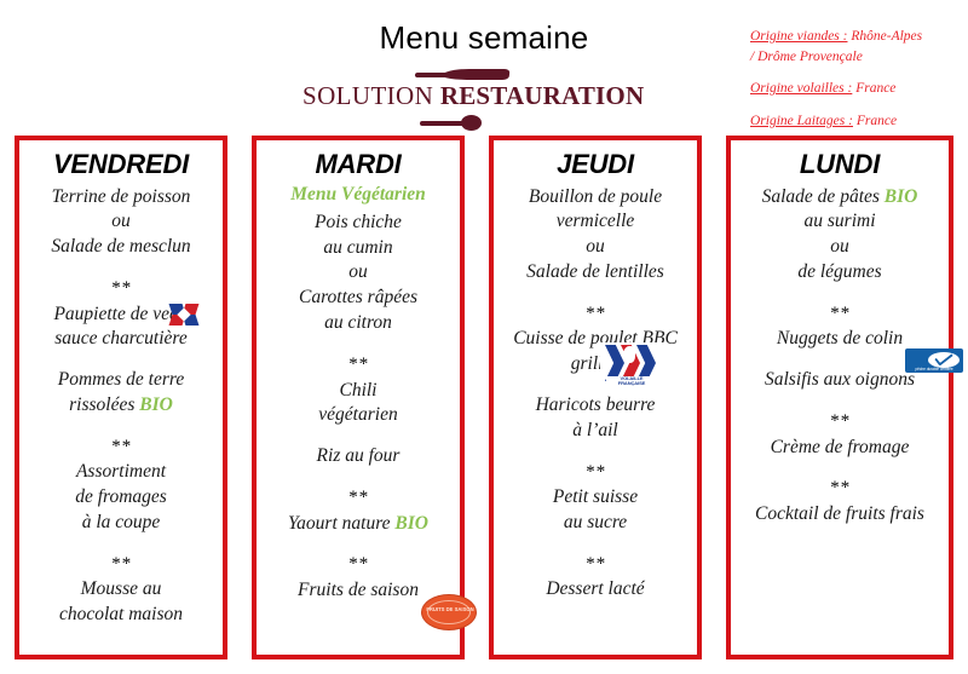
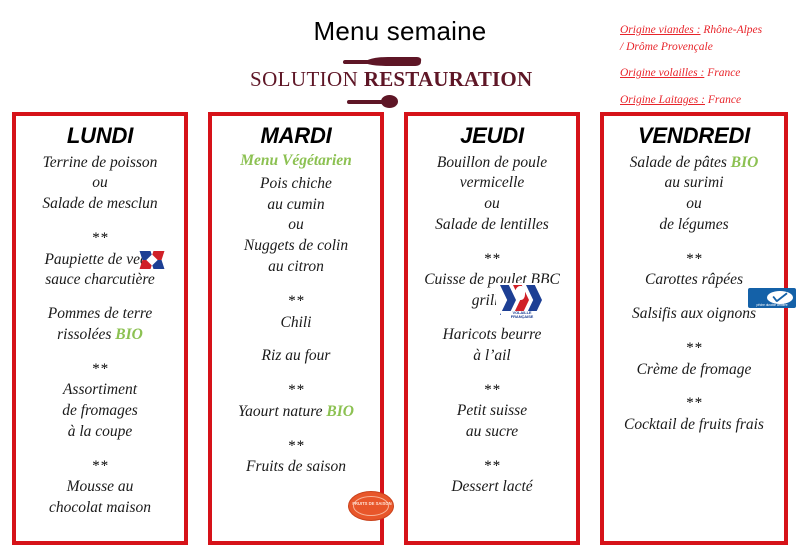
  Menu semaine
  SOLUTION RESTAURATION
  Origine viandes : Rhône-Alpes
  / Drôme Provençale
  Origine volailles : France
  Origine Laitages : France
- VENDREDI
+ LUNDI
  Terrine de poisson
  ou
  Salade de mesclun
  **
  Paupiette de ve
  sauce charcutière
  Pommes de terre
  rissolées BIO
  **
  Assortiment
  de fromages
  à la coupe
  **
  Mousse au
  chocolat maison
  MARDI
  Menu Végétarien
  Pois chiche
  au cumin
  ou
- Carottes râpées
+ Nuggets de colin
  au citron
  **
  Chili
- végétarien
  Riz au four
  **
  Yaourt nature BIO
  **
  Fruits de saison
  JEUDI
  Bouillon de poule
  vermicelle
  ou
  Salade de lentilles
  **
  Cuisse de poulet BBC
  Haricots beurre
  à l’ail
  **
  Petit suisse
  au sucre
  **
  Dessert lacté
- LUNDI
+ VENDREDI
  Salade de pâtes BIO
  au surimi
  ou
  de légumes
  **
- Nuggets de colin
+ Carottes râpées
  Salsifis aux oignons
  **
  Crème de fromage
  **
  Cocktail de fruits frais
